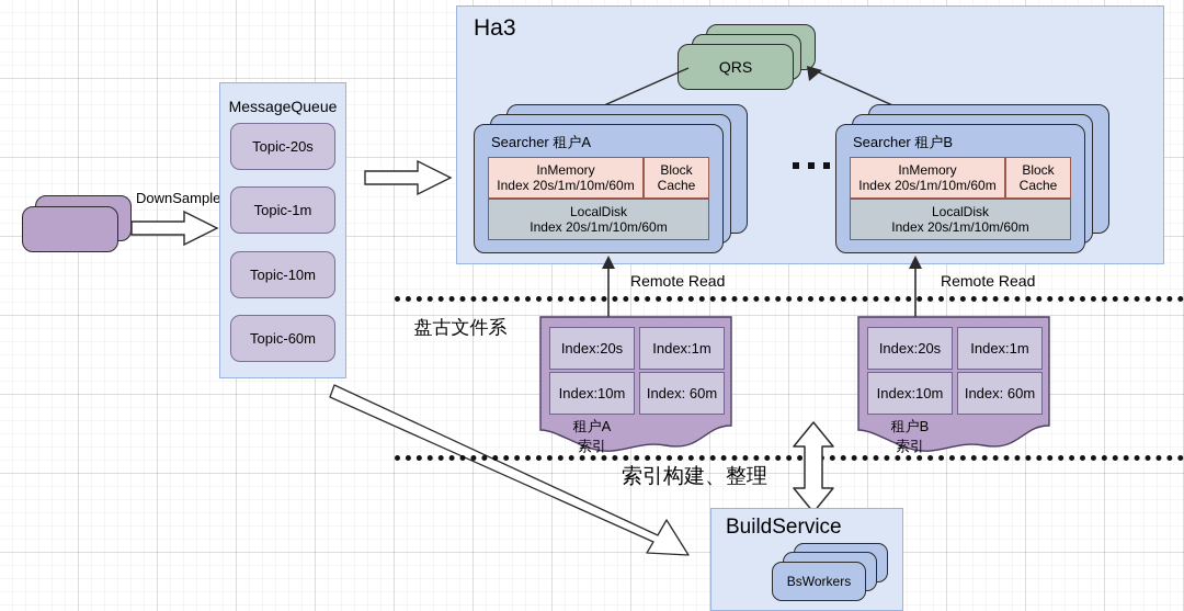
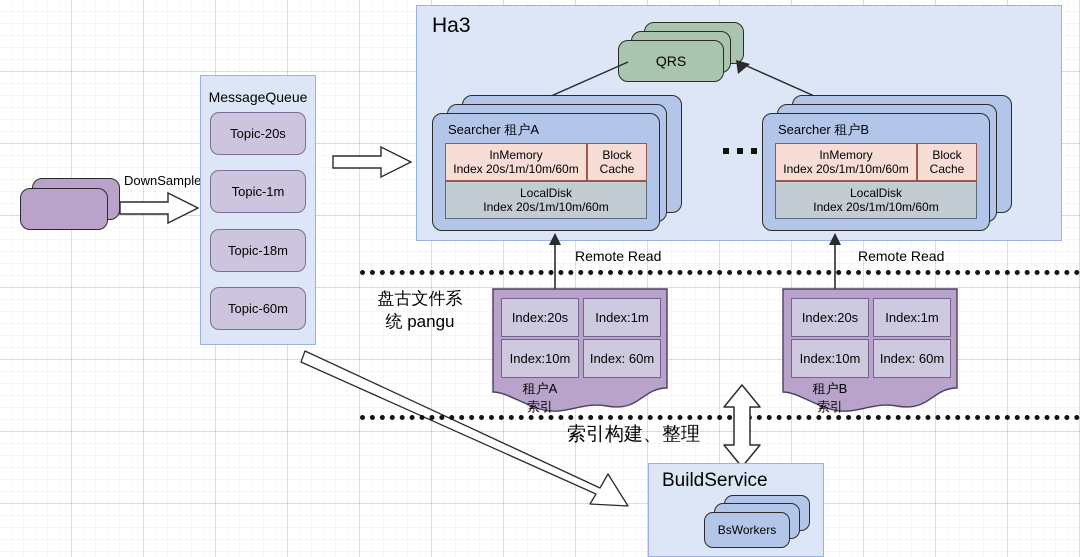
  DownSample
  MessageQueue
  Topic-20s
  Topic-1m
- Topic-10m
+ Topic-18m
  Topic-60m
  Ha3
  QRS
  Searcher 租户A
  InMemory
  Index 20s/1m/10m/60m
  Block
  Cache
  LocalDisk
  Index 20s/1m/10m/60m
  Searcher 租户B
  InMemory
  Index 20s/1m/10m/60m
  Block
  Cache
  LocalDisk
  Index 20s/1m/10m/60m
  Remote Read
  Remote Read
  盘古文件系
+ 统 pangu
  Index:20s
  Index:1m
  Index:10m
  Index: 60m
  租户A
  索引
  Index:20s
  Index:1m
  Index:10m
  Index: 60m
  租户B
  索引
  索引构建、整理
  BuildService
  BsWorkers
